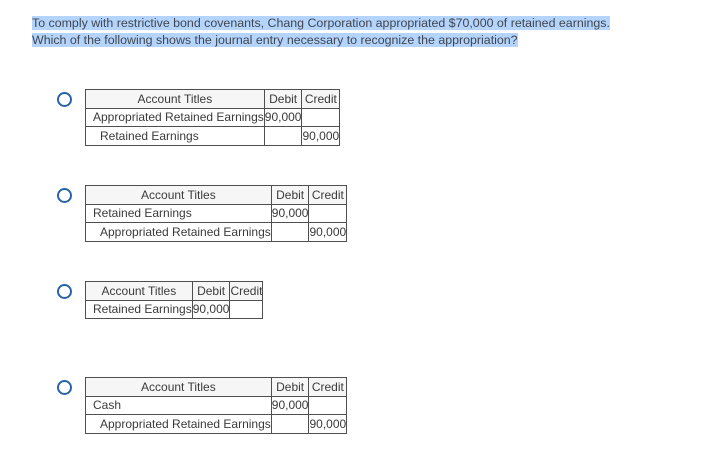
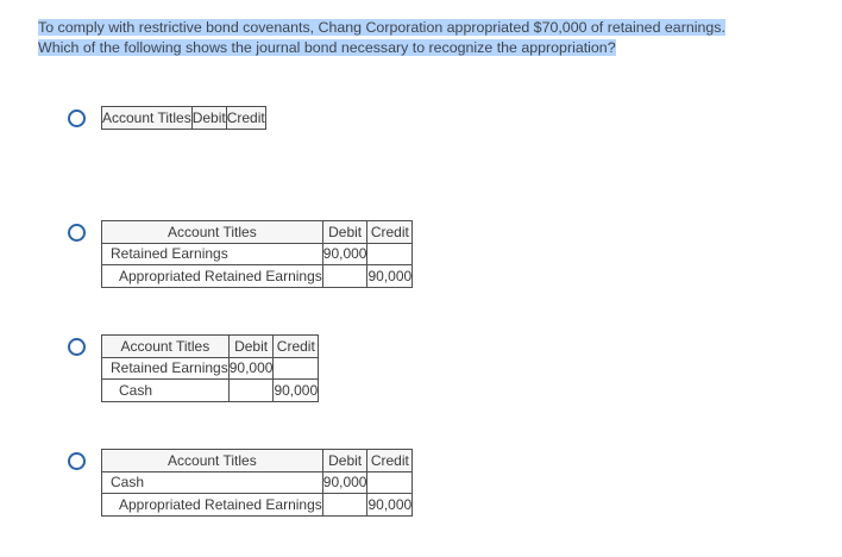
  To comply with restrictive bond covenants, Chang Corporation appropriated $70,000 of retained earnings.
- Which of the following shows the journal entry necessary to recognize the appropriation?
+ Which of the following shows the journal bond necessary to recognize the appropriation?
  Account Titles	Debit	Credit
- Appropriated Retained Earnings	90,000
- Retained Earnings		90,000
  Account Titles	Debit	Credit
  Retained Earnings	90,000
  Appropriated Retained Earnings		90,000
  Account Titles	Debit	Credit
  Retained Earnings	90,000
+ Cash		90,000
  Account Titles	Debit	Credit
  Cash	90,000
  Appropriated Retained Earnings		90,000
